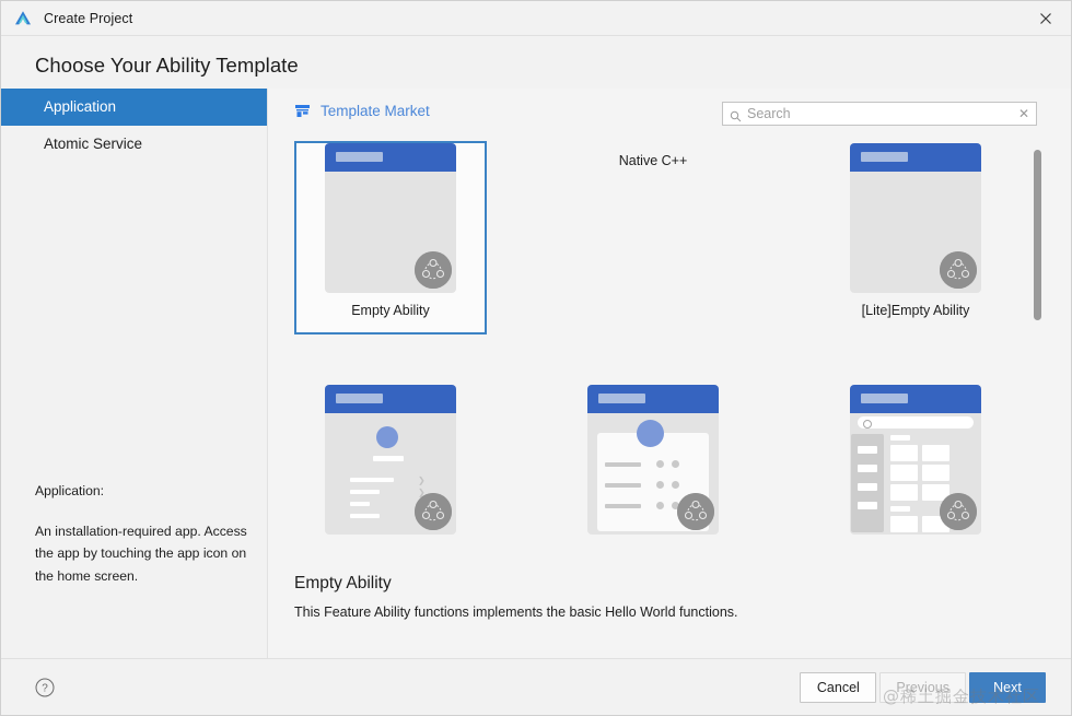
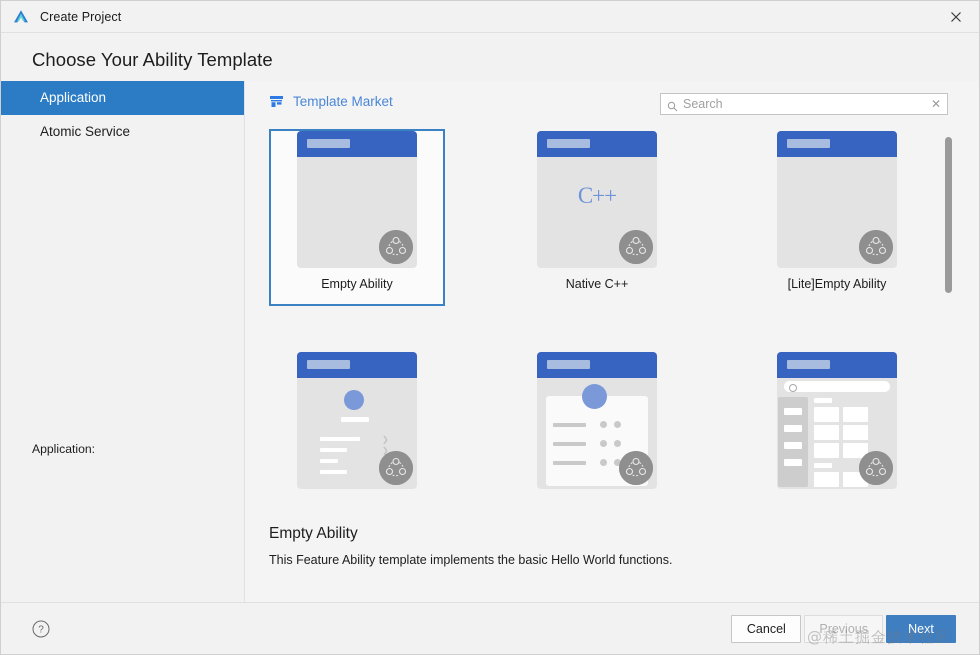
  Create Project
  Choose Your Ability Template
  Application
  Atomic Service
  Application:
- An installation-required app. Access the app by touching the app icon on the home screen.
  Template Market
  Search
  ✕
  Empty Ability
+ C++
  Native C++
  [Lite]Empty Ability
  ❯
  ❯
  Empty Ability
- This Feature Ability functions implements the basic Hello World functions.
+ This Feature Ability template implements the basic Hello World functions.
  ?
  Cancel
  Previous
  Next
  @稀土掘金技术社区
